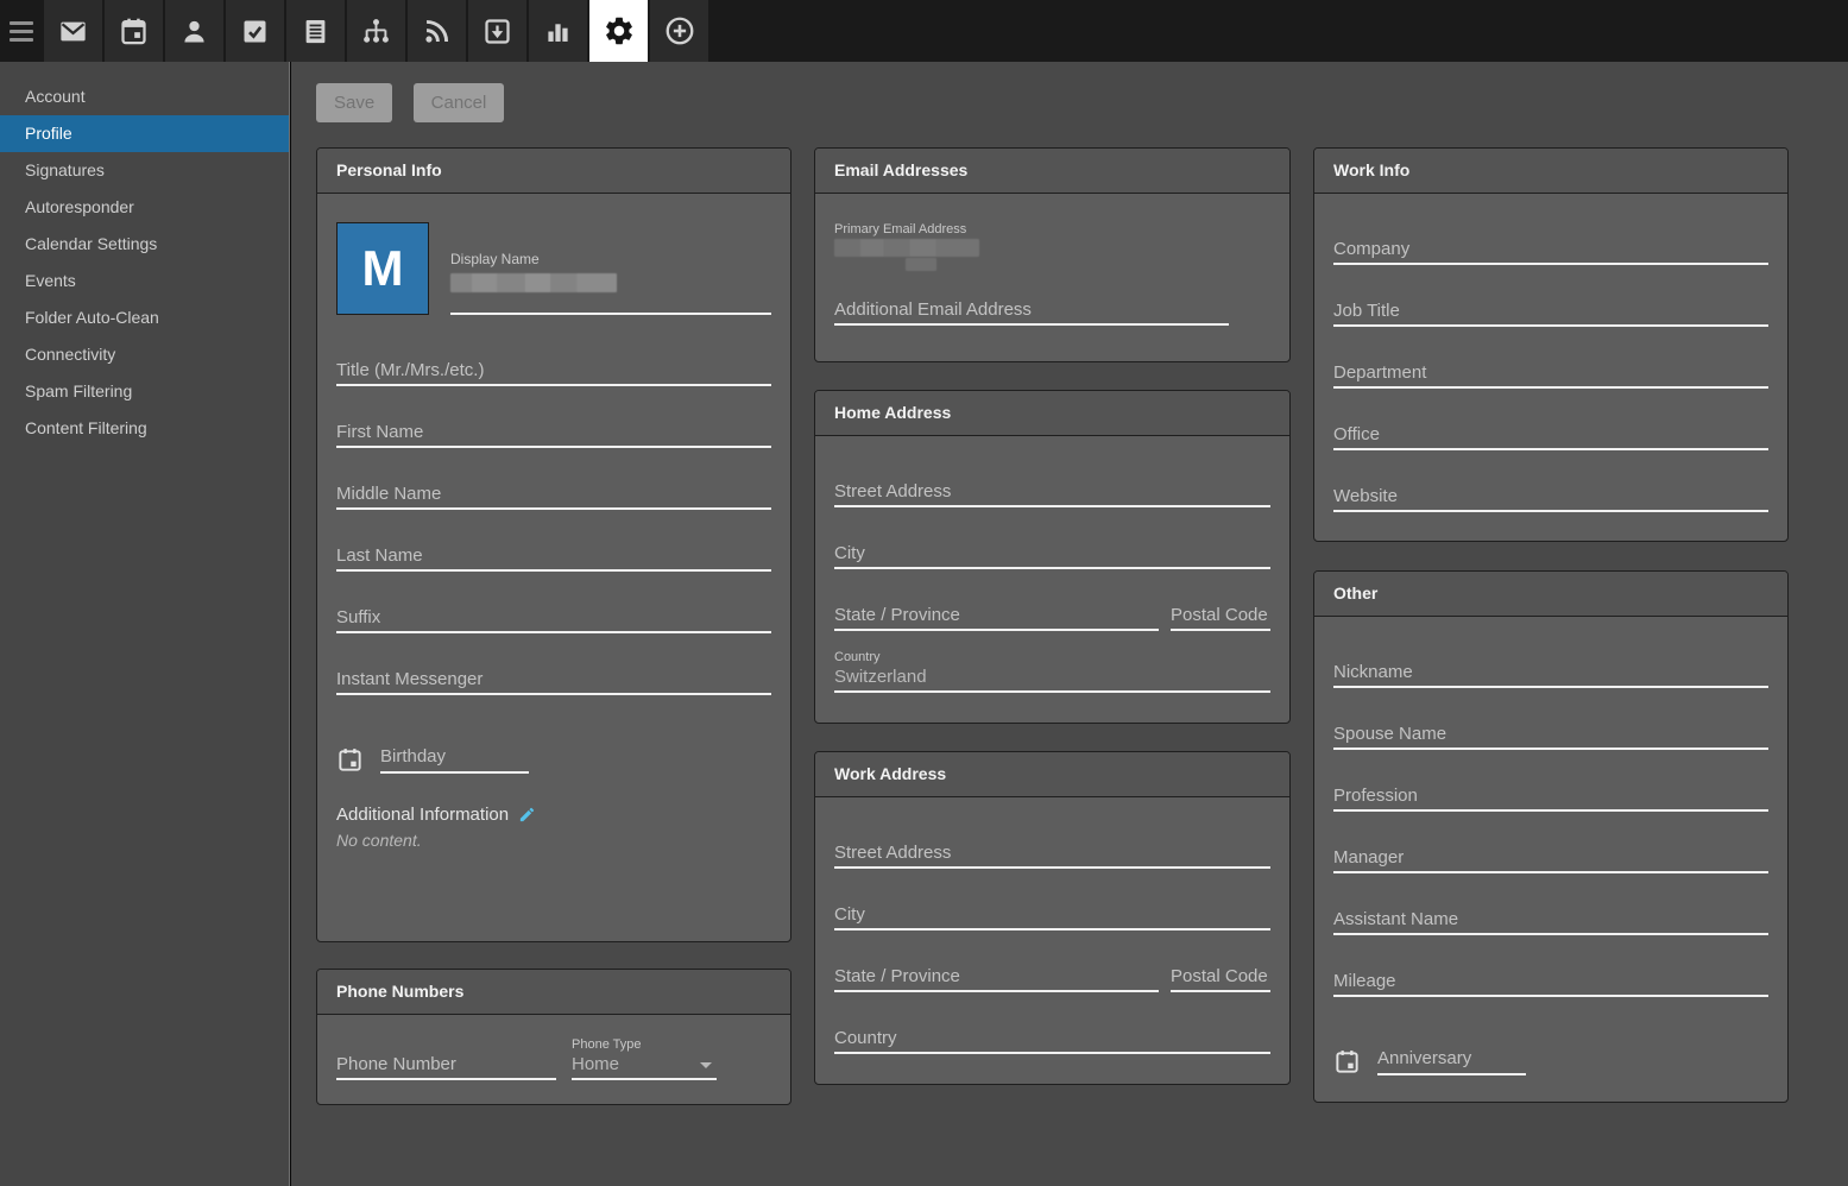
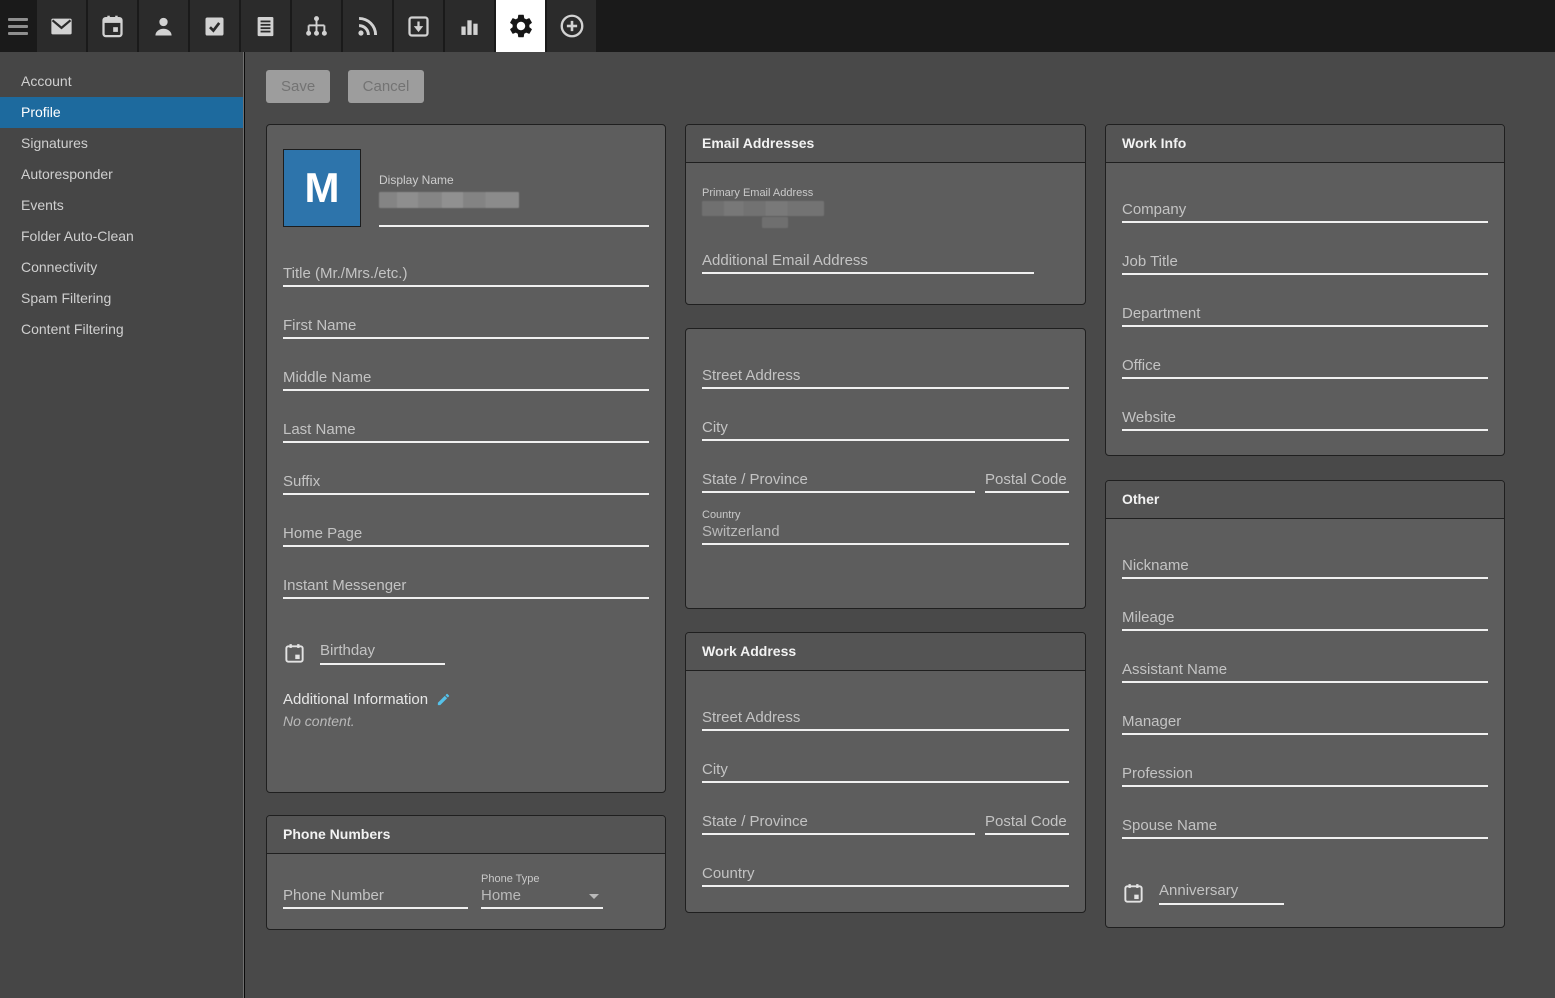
  Account
  Profile
  Signatures
  Autoresponder
- Calendar Settings
  Events
  Folder Auto-Clean
  Connectivity
  Spam Filtering
  Content Filtering
  Save Cancel
- Personal Info
  M
  Display Name
  Title (Mr./Mrs./etc.)
  First Name
  Middle Name
  Last Name
  Suffix
+ Home Page
  Instant Messenger
  Birthday
  Additional Information
  No content.
  Phone Numbers
  Phone Number
  Phone Type
  Home
  Email Addresses
  Primary Email Address
  Additional Email Address
- Home Address
  Street Address
  City
  State / Province
  Postal Code
  Country
  Switzerland
  Work Address
  Street Address
  City
  State / Province
  Postal Code
  Country
  Work Info
  Company
  Job Title
  Department
  Office
  Website
  Other
  Nickname
- Spouse Name
+ Mileage
- Profession
+ Assistant Name
  Manager
- Assistant Name
+ Profession
- Mileage
+ Spouse Name
  Anniversary
